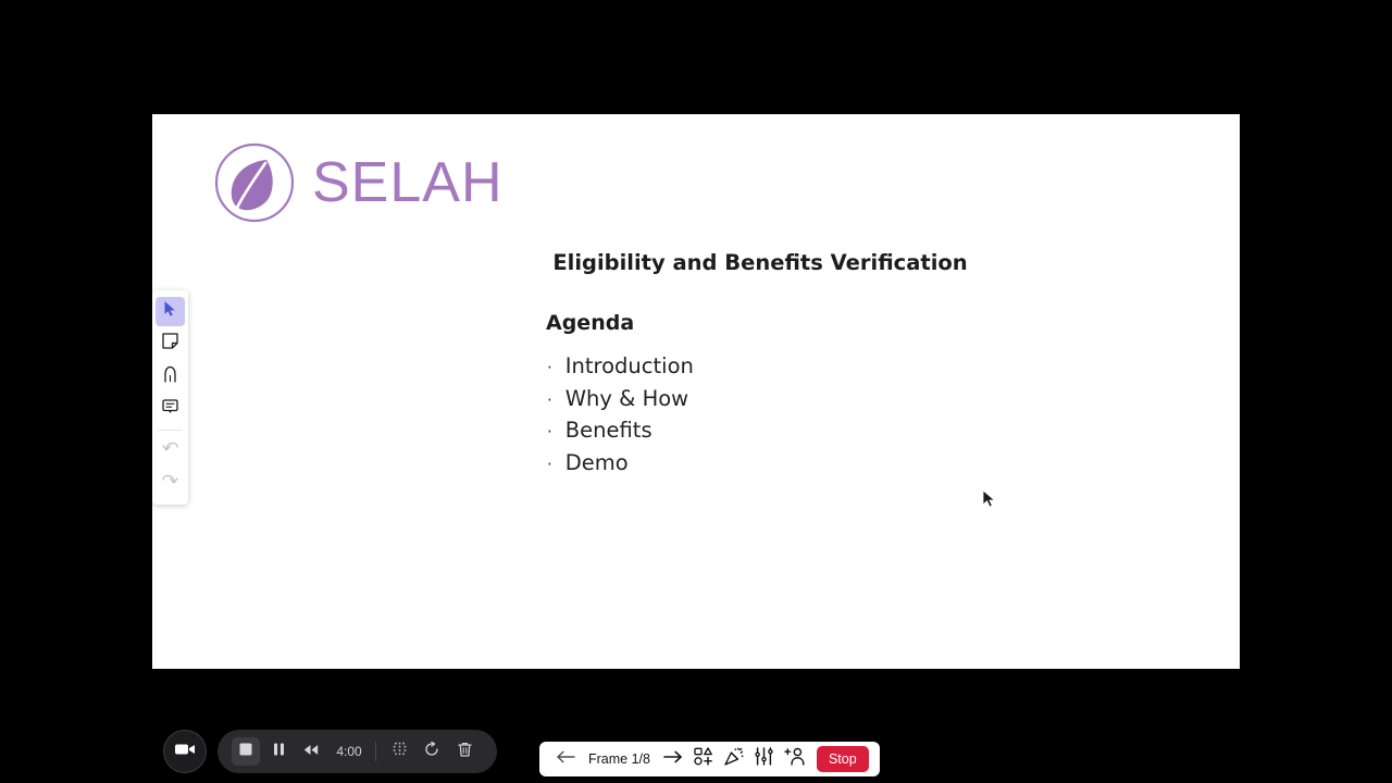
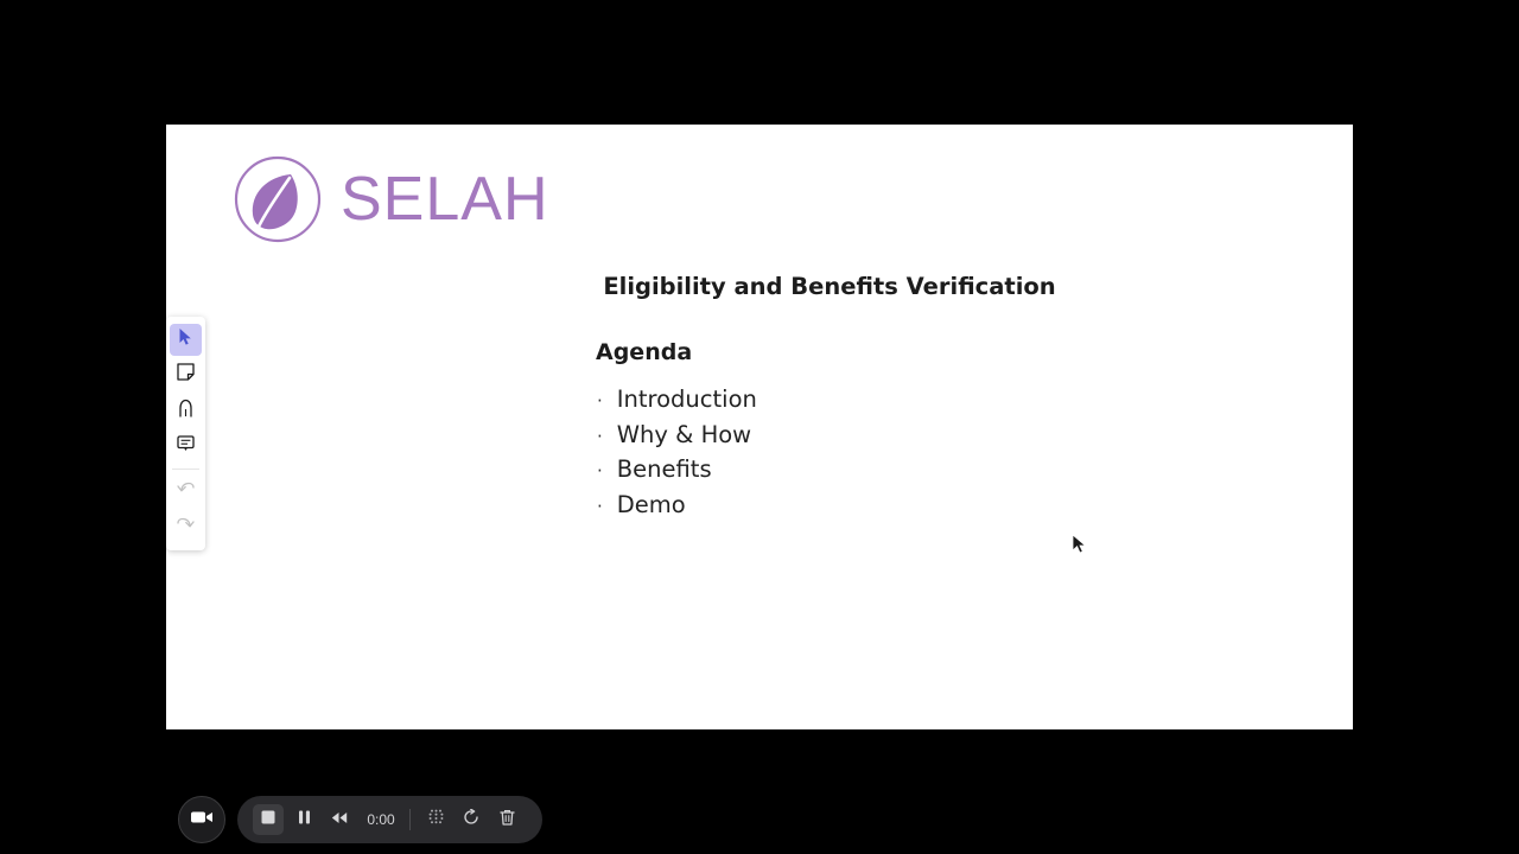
  SELAH
  Eligibility and Benefits Verification
  Agenda
  ·
  Introduction
  ·
  Why & How
  ·
  Benefits
  ·
  Demo
- 4:00
+ 0:00
- Frame 1/8
- Stop
